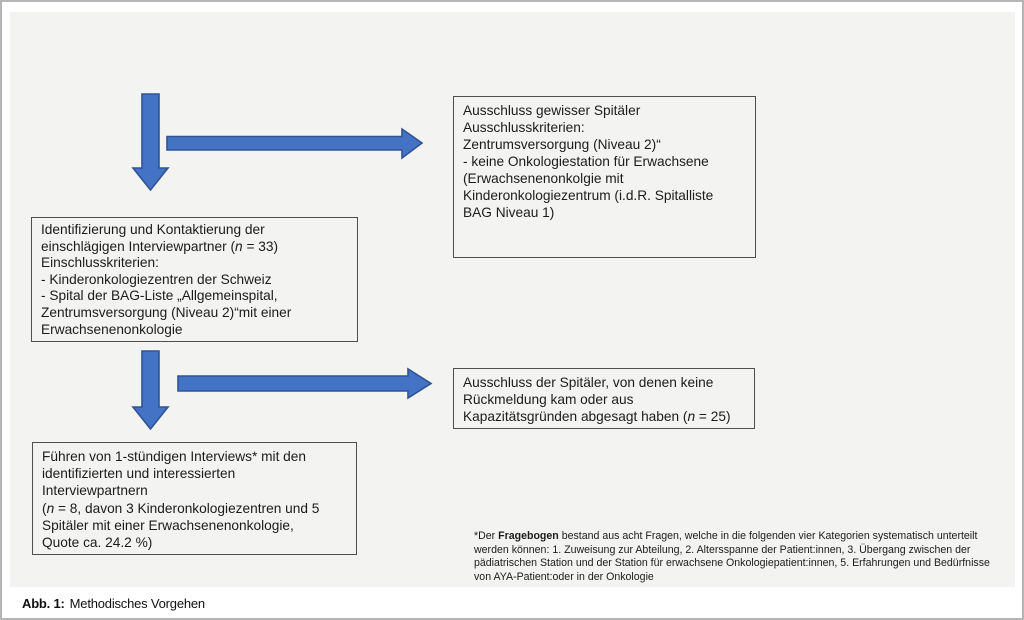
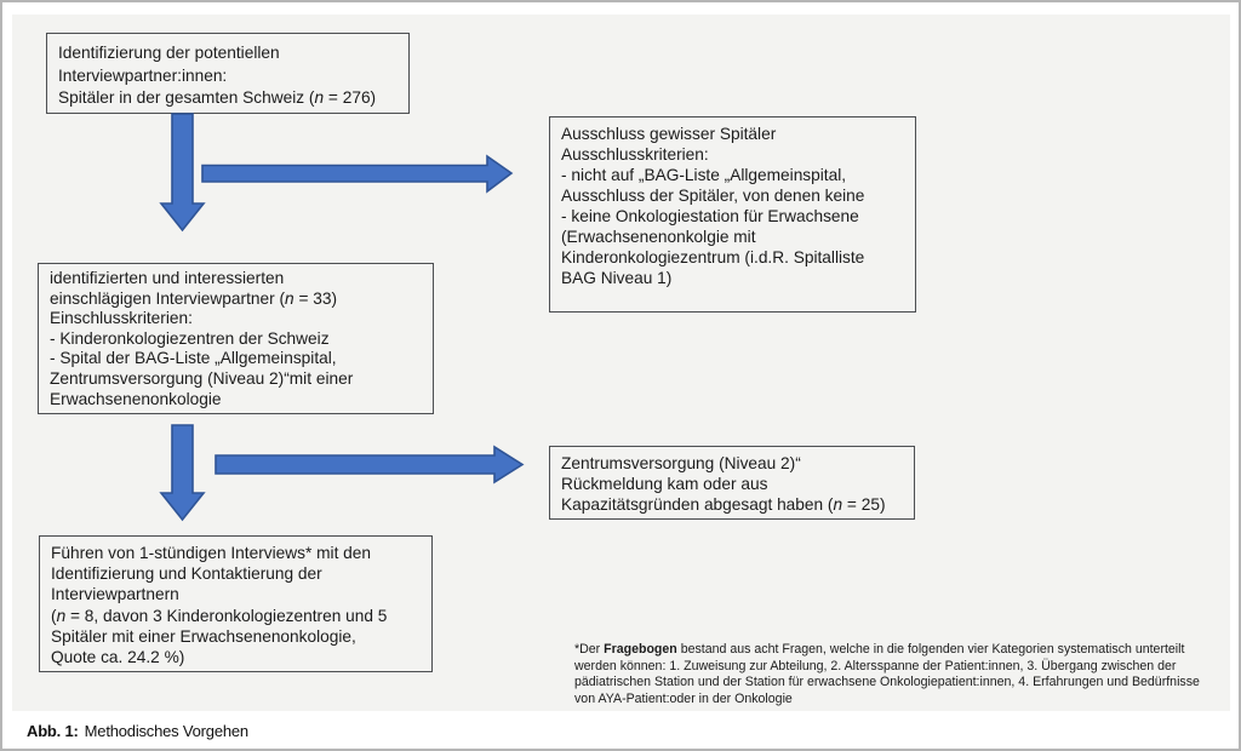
+ Identifizierung der potentiellen
+ Interviewpartner:innen:
+ Spitäler in der gesamten Schweiz (n = 276)
  Ausschluss gewisser Spitäler
  Ausschlusskriterien:
+ - nicht auf „BAG-Liste „Allgemeinspital,
- Zentrumsversorgung (Niveau 2)“
+ Ausschluss der Spitäler, von denen keine
  - keine Onkologiestation für Erwachsene
  (Erwachsenenonkolgie mit
  Kinderonkologiezentrum (i.d.R. Spitalliste
  BAG Niveau 1)
- Identifizierung und Kontaktierung der
+ identifizierten und interessierten
  einschlägigen Interviewpartner (n = 33)
  Einschlusskriterien:
  - Kinderonkologiezentren der Schweiz
  - Spital der BAG-Liste „Allgemeinspital,
  Zentrumsversorgung (Niveau 2)“mit einer
  Erwachsenenonkologie
- Ausschluss der Spitäler, von denen keine
+ Zentrumsversorgung (Niveau 2)“
  Rückmeldung kam oder aus
  Kapazitätsgründen abgesagt haben (n = 25)
  Führen von 1-stündigen Interviews* mit den
- identifizierten und interessierten
+ Identifizierung und Kontaktierung der
  Interviewpartnern
  (n = 8, davon 3 Kinderonkologiezentren und 5
  Spitäler mit einer Erwachsenenonkologie,
  Quote ca. 24.2 %)
  *Der Fragebogen bestand aus acht Fragen, welche in die folgenden vier Kategorien systematisch unterteilt
  werden können: 1. Zuweisung zur Abteilung, 2. Altersspanne der Patient:innen, 3. Übergang zwischen der
- pädiatrischen Station und der Station für erwachsene Onkologiepatient:innen, 5. Erfahrungen und Bedürfnisse
+ pädiatrischen Station und der Station für erwachsene Onkologiepatient:innen, 4. Erfahrungen und Bedürfnisse
  von AYA-Patient:oder in der Onkologie
  Abb. 1: Methodisches Vorgehen
